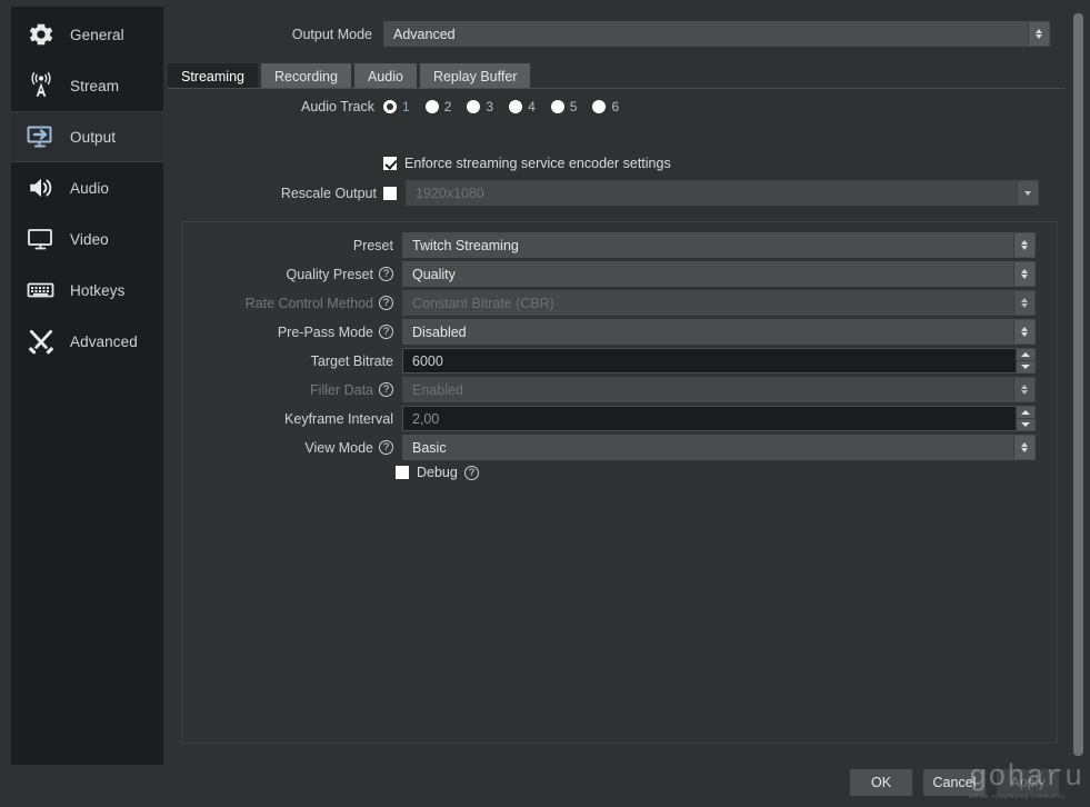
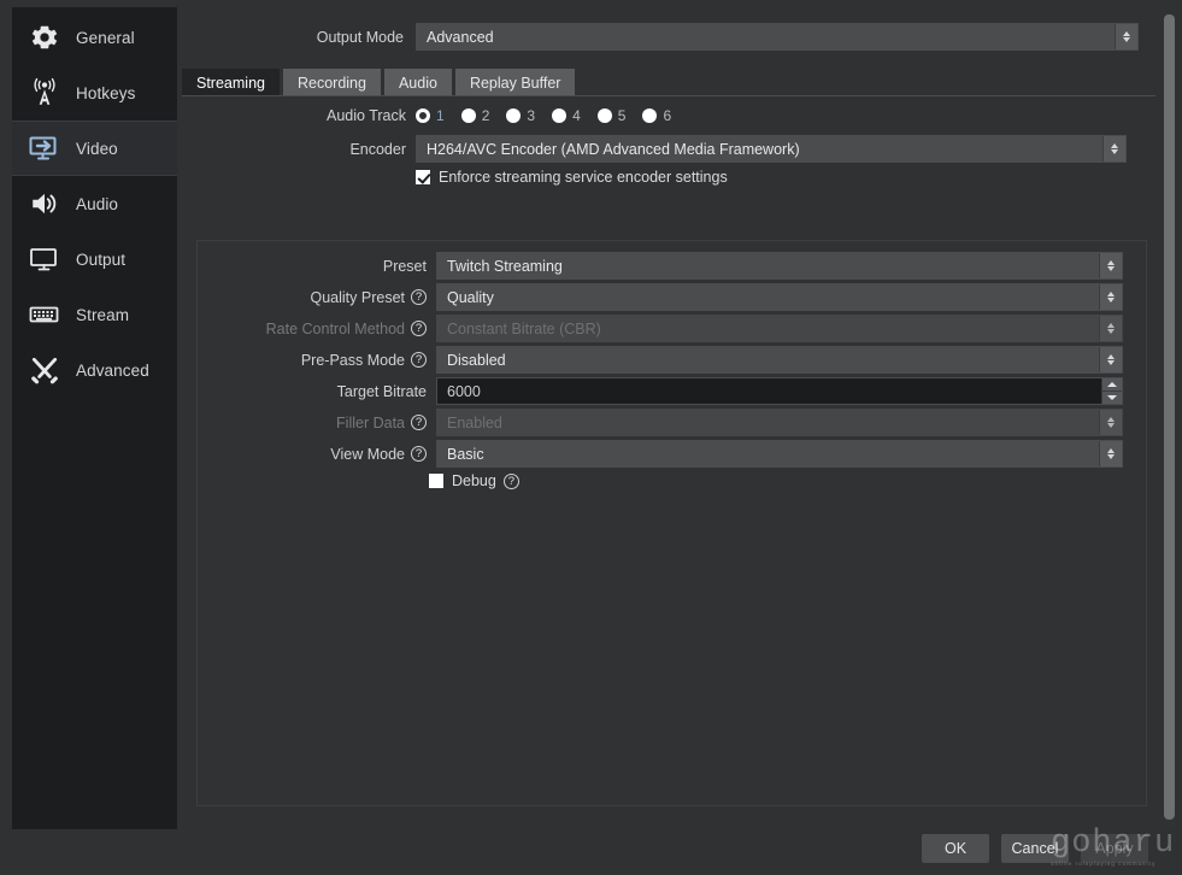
  General
- Stream
+ Hotkeys
- Output
+ Video
  Audio
- Video
+ Output
- Hotkeys
+ Stream
  Advanced
  Output Mode
  Advanced
  Streaming
  Recording
  Audio
  Replay Buffer
  Audio Track
  1
  2
  3
  4
  5
  6
+ Encoder
+ H264/AVC Encoder (AMD Advanced Media Framework)
  Enforce streaming service encoder settings
- Rescale Output
- 1920x1080
  Preset
  Twitch Streaming
  Quality Preset
  ?
  Quality
  Rate Control Method
  ?
  Constant Bitrate (CBR)
  Pre-Pass Mode
  ?
  Disabled
  Target Bitrate
  6000
  Filler Data
  ?
  Enabled
- Keyframe Interval
- 2,00
  View Mode
  ?
  Basic
  Debug
  ?
  OK
  Cancel
  Apply
  goharu
